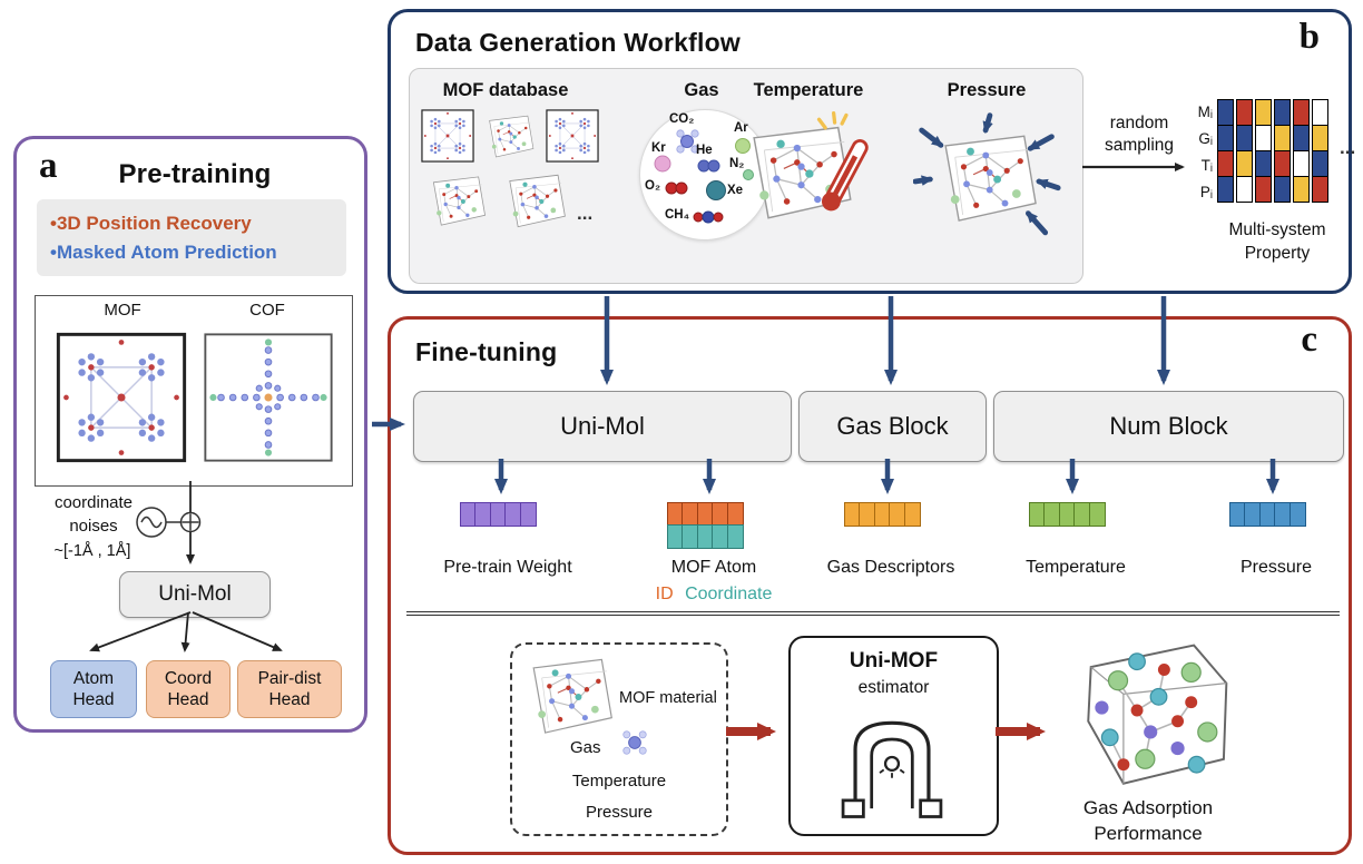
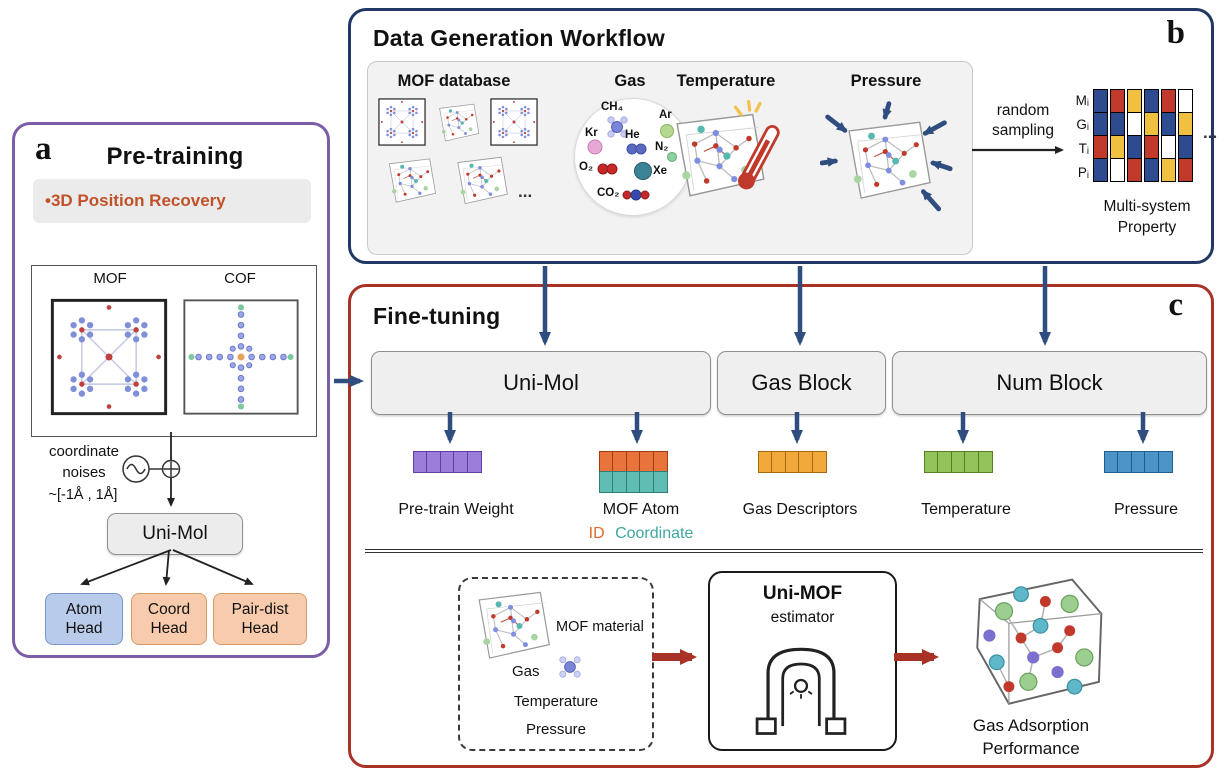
  Data Generation Workflow
  b
  MOF database
  ...
  Gas
- CO₂
+ CH₄
  Kr
  He
  Ar
  N₂
  O₂
  Xe
- CH₄
+ CO₂
  Temperature
  Pressure
  random
  sampling
  Mᵢ
  Gᵢ
  Tᵢ
  Pᵢ
  ...
  Multi-system
  Property
  a
  Pre-training
  •3D Position Recovery
- •Masked Atom Prediction
  MOF
  COF
  coordinate
  noises
  ~[-1Å , 1Å]
  Uni-Mol
  Atom
  Head
  Coord
  Head
  Pair-dist
  Head
  Fine-tuning
  c
  Uni-Mol
  Gas Block
  Num Block
  Pre-train Weight
  MOF Atom
  ID Coordinate
  Gas Descriptors
  Temperature
  Pressure
  MOF material
  Gas
  Temperature
  Pressure
  Uni-MOF
  estimator
  Gas Adsorption
  Performance
